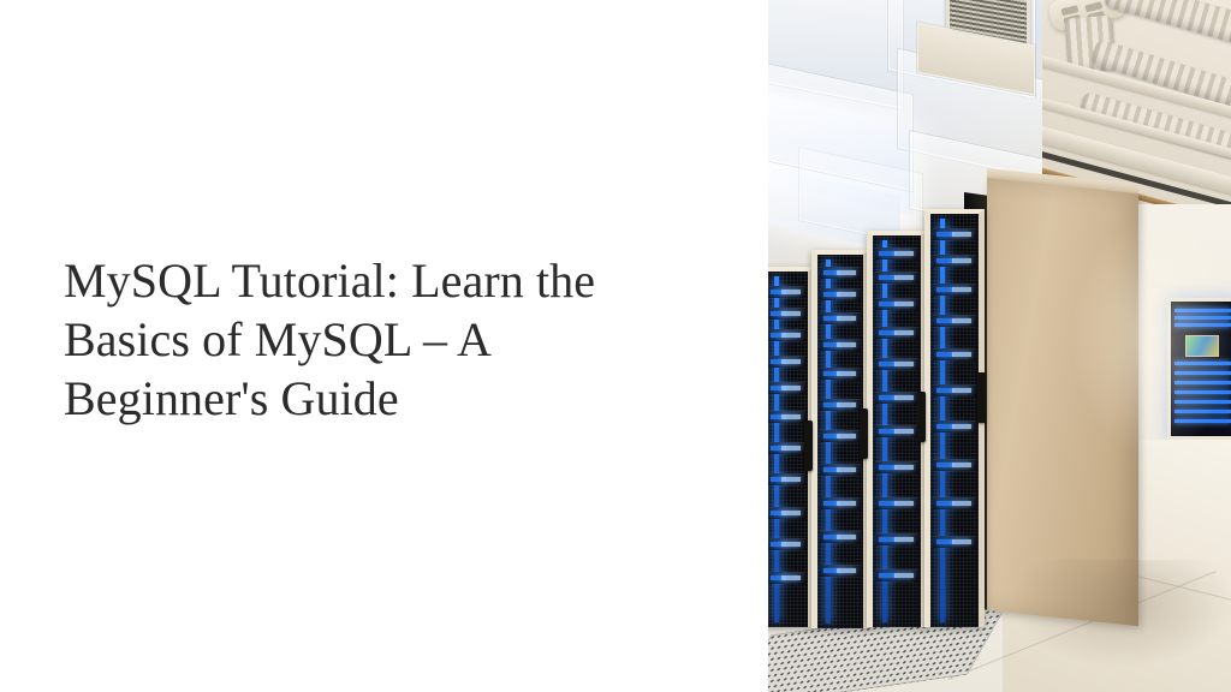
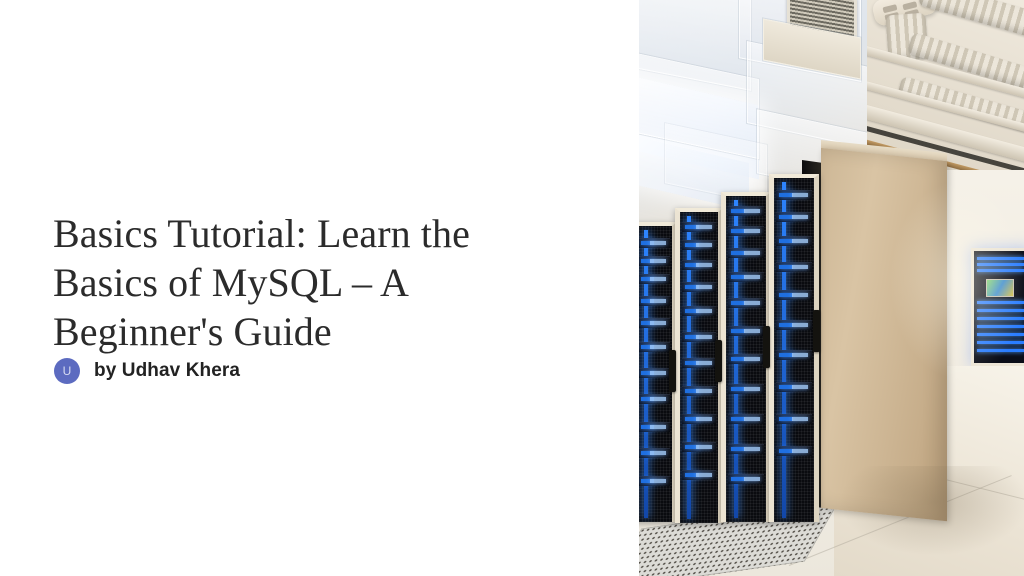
- MySQL Tutorial: Learn the Basics of MySQL – A Beginner's Guide
+ Basics Tutorial: Learn the Basics of MySQL – A Beginner's Guide
+ U
+ by Udhav Khera
